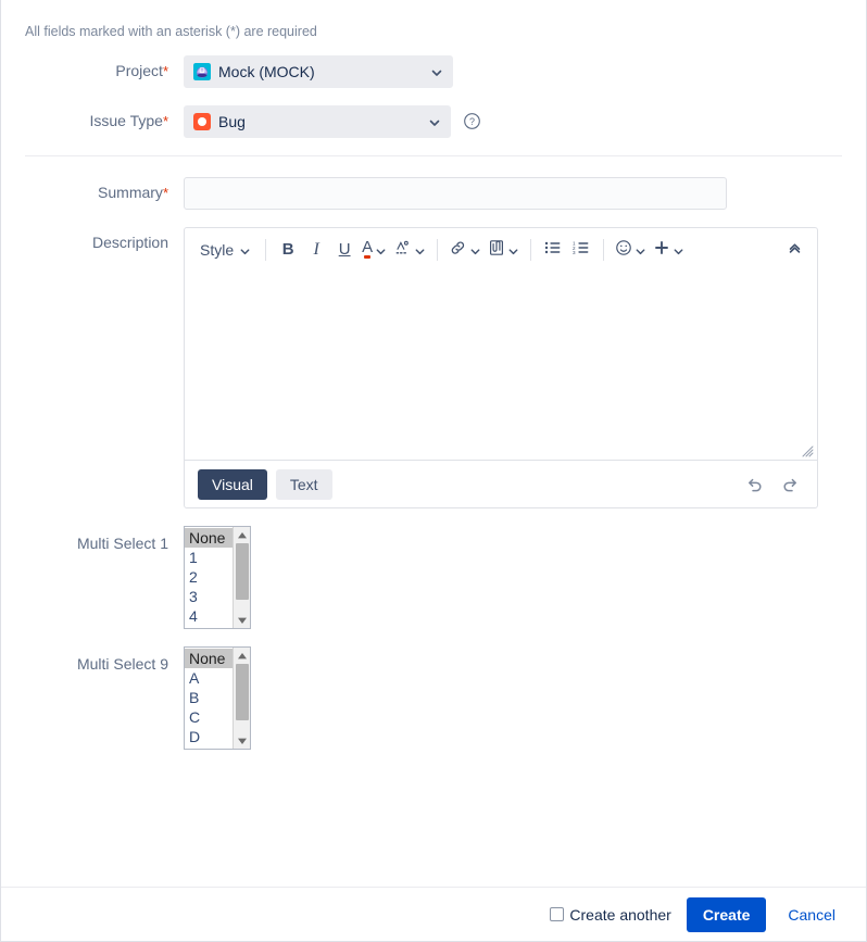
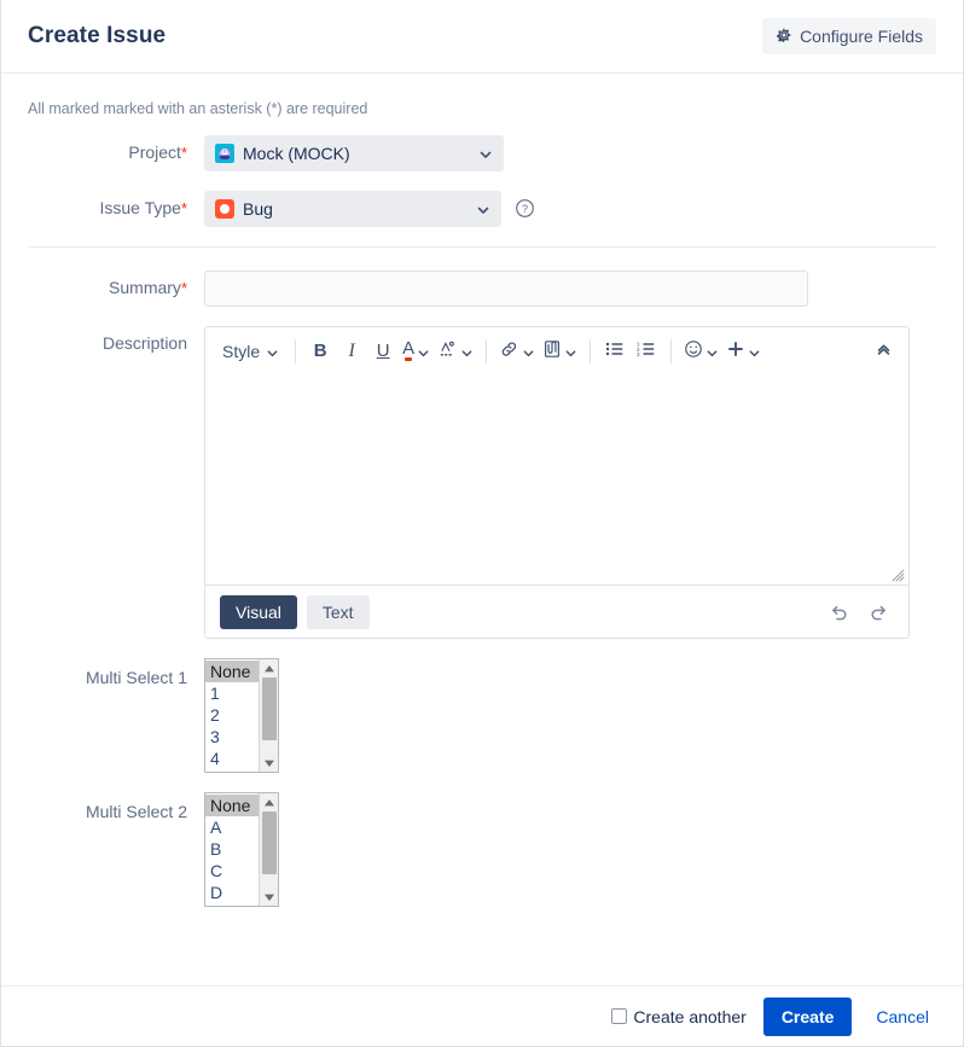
+ Create Issue
+ Configure Fields
- All fields marked with an asterisk (*) are required
+ All marked marked with an asterisk (*) are required
  Project*
  Mock (MOCK)
  Issue Type*
  Bug
  ?
  Summary*
  Description
  Style
  B
  I
  U
  A
  Visual
  Text
  Multi Select 1
  None
  1
  2
  3
  4
- Multi Select 9
+ Multi Select 2
  None
  A
  B
  C
  D
  Create another
  Create
  Cancel
